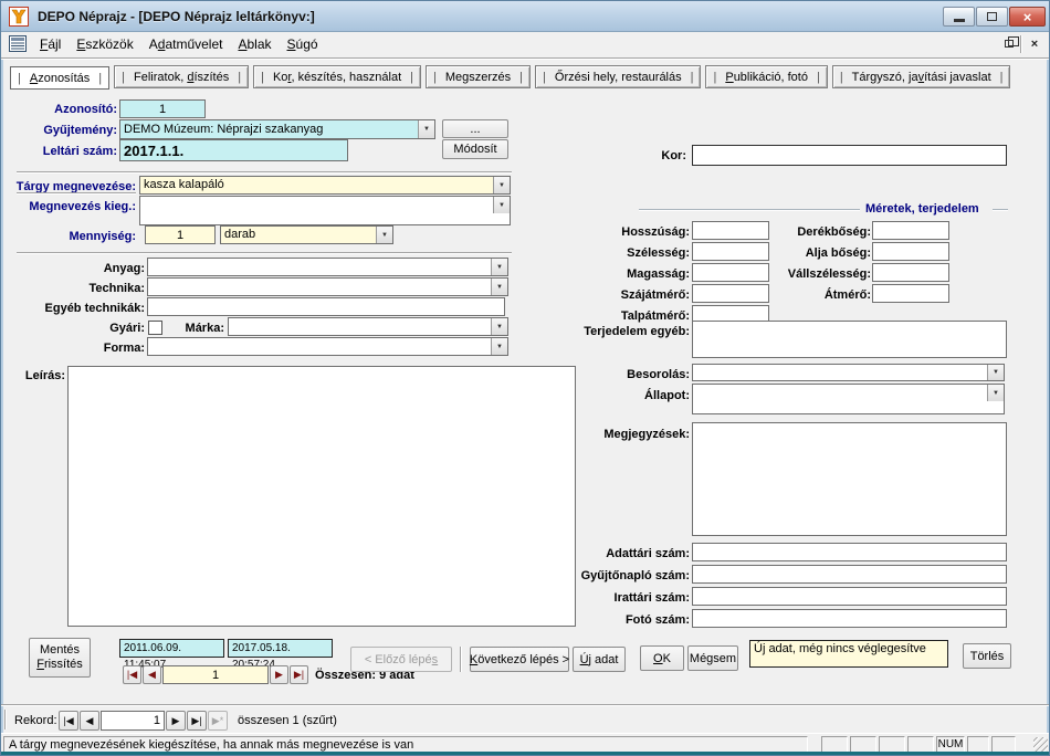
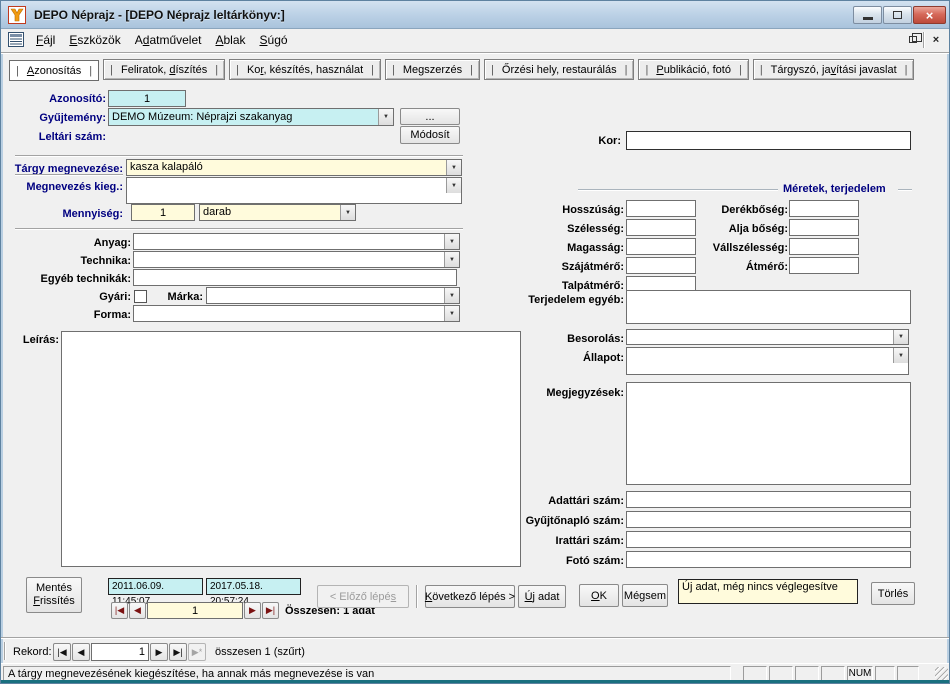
  DEPO Néprajz - [DEPO Néprajz leltárkönyv:]
  ×
  Fájl
  Eszközök
  Adatművelet
  Ablak
  Súgó
  ×
  |
  Azonosítás
  |
  |
  Feliratok, díszítés
  |
  |
  Kor, készítés, használat
  |
  |
  Megszerzés
  |
  |
  Őrzési hely, restaurálás
  |
  |
  Publikáció, fotó
  |
  |
  Tárgyszó, javítási javaslat
  |
  Azonosító:
  1
  Gyűjtemény:
  DEMO Múzeum: Néprajzi szakanyag
  ...
  Leltári szám:
- 2017.1.1.
  Módosít
  Tárgy megnevezése:
  kasza kalapáló
  Megnevezés kieg.:
  Mennyiség:
  1
  darab
  Anyag:
  Technika:
  Egyéb technikák:
  Gyári:
  Márka:
  Forma:
  Leírás:
  Kor:
  Méretek, terjedelem
  Hosszúság:
  Szélesség:
  Magasság:
  Szájátmérő:
  Talpátmérő:
  Derékbőség:
  Alja bőség:
  Vállszélesség:
  Átmérő:
  Terjedelem egyéb:
  Besorolás:
  Állapot:
  Megjegyzések:
  Adattári szám:
  Gyűjtőnapló szám:
  Irattári szám:
  Fotó szám:
  Mentés
  Frissítés
  |◀
  ◀
  1
  ▶
  ▶|
- Összesen: 9 adat
+ Összesen: 1 adat
  < Előző lépé
  s
  K
  övetkező lépés >
  Ú
  j adat
  O
  K
  Mégsem
  Új adat, még nincs véglegesítve
  Törlés
  Rekord:
  |◀
  ◀
  1
  ▶
  ▶|
  ▶*
  összesen 1 (szűrt)
  A tárgy megnevezésének kiegészítése, ha annak más megnevezése is van
  NUM
